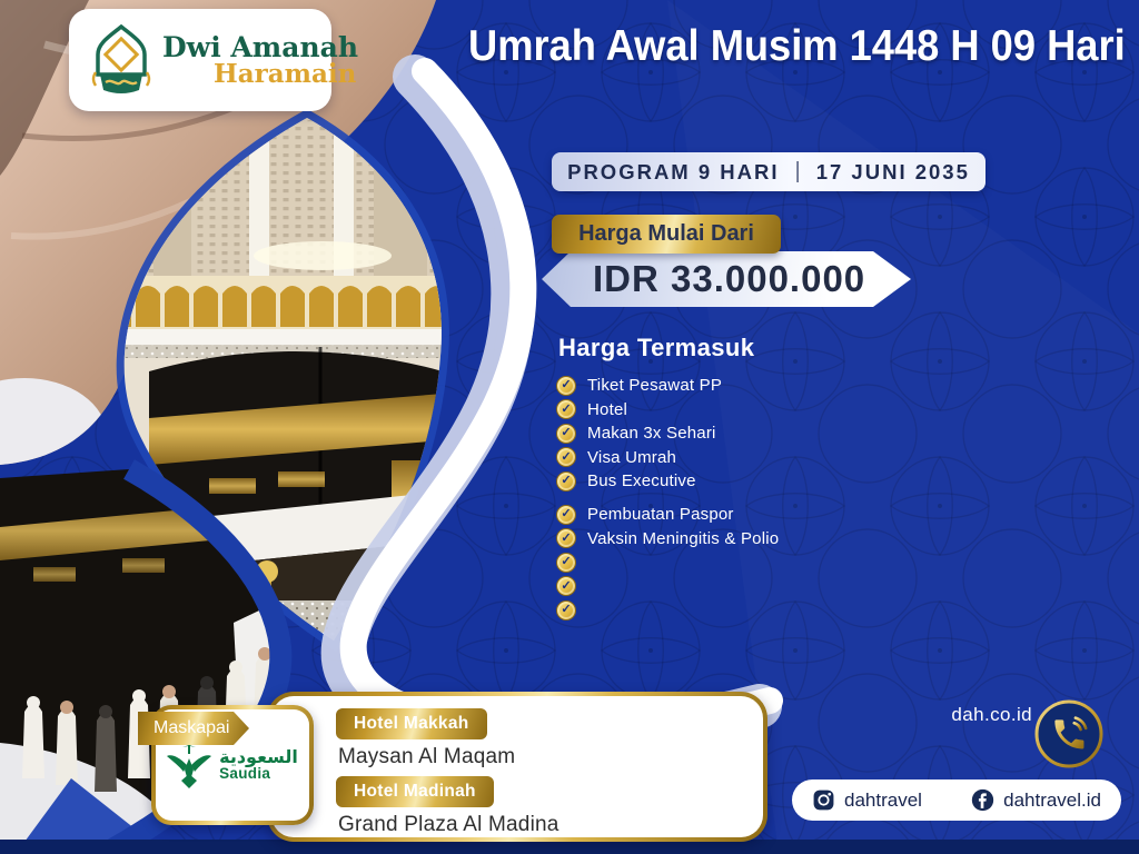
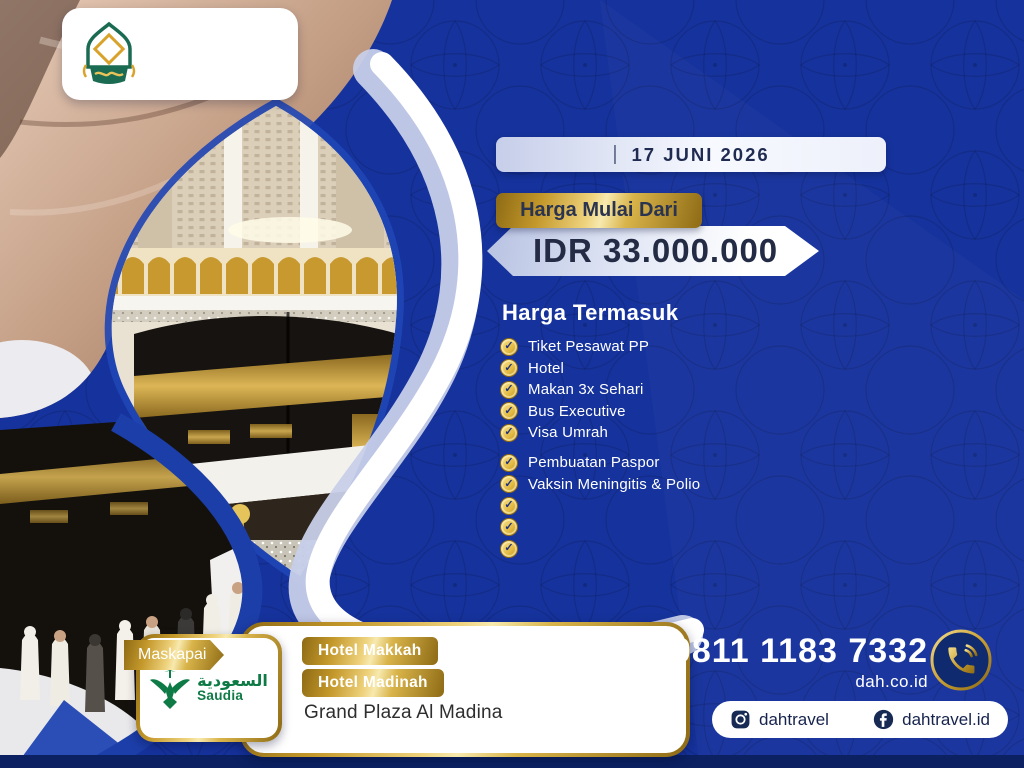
- Dwi Amanah
- Haramain
- Umrah Awal Musim 1448 H 09 Hari
- PROGRAM 9 HARI
  |
- 17 JUNI 2035
+ 17 JUNI 2026
  Harga Mulai Dari
  IDR 33.000.000
  Harga Termasuk
  ✓
  Tiket Pesawat PP
  ✓
  Hotel
  ✓
  Makan 3x Sehari
  ✓
- Visa Umrah
+ Bus Executive
  ✓
- Bus Executive
+ Visa Umrah
  ✓
  Pembuatan Paspor
  ✓
  Vaksin Meningitis & Polio
  ✓
  ✓
  ✓
  Hotel Makkah
- Maysan Al Maqam
  Hotel Madinah
  Grand Plaza Al Madina
  السعودية
  Saudia
  Maskapai
+ 0811 1183 7332
  dah.co.id
  dahtravel
  dahtravel.id
